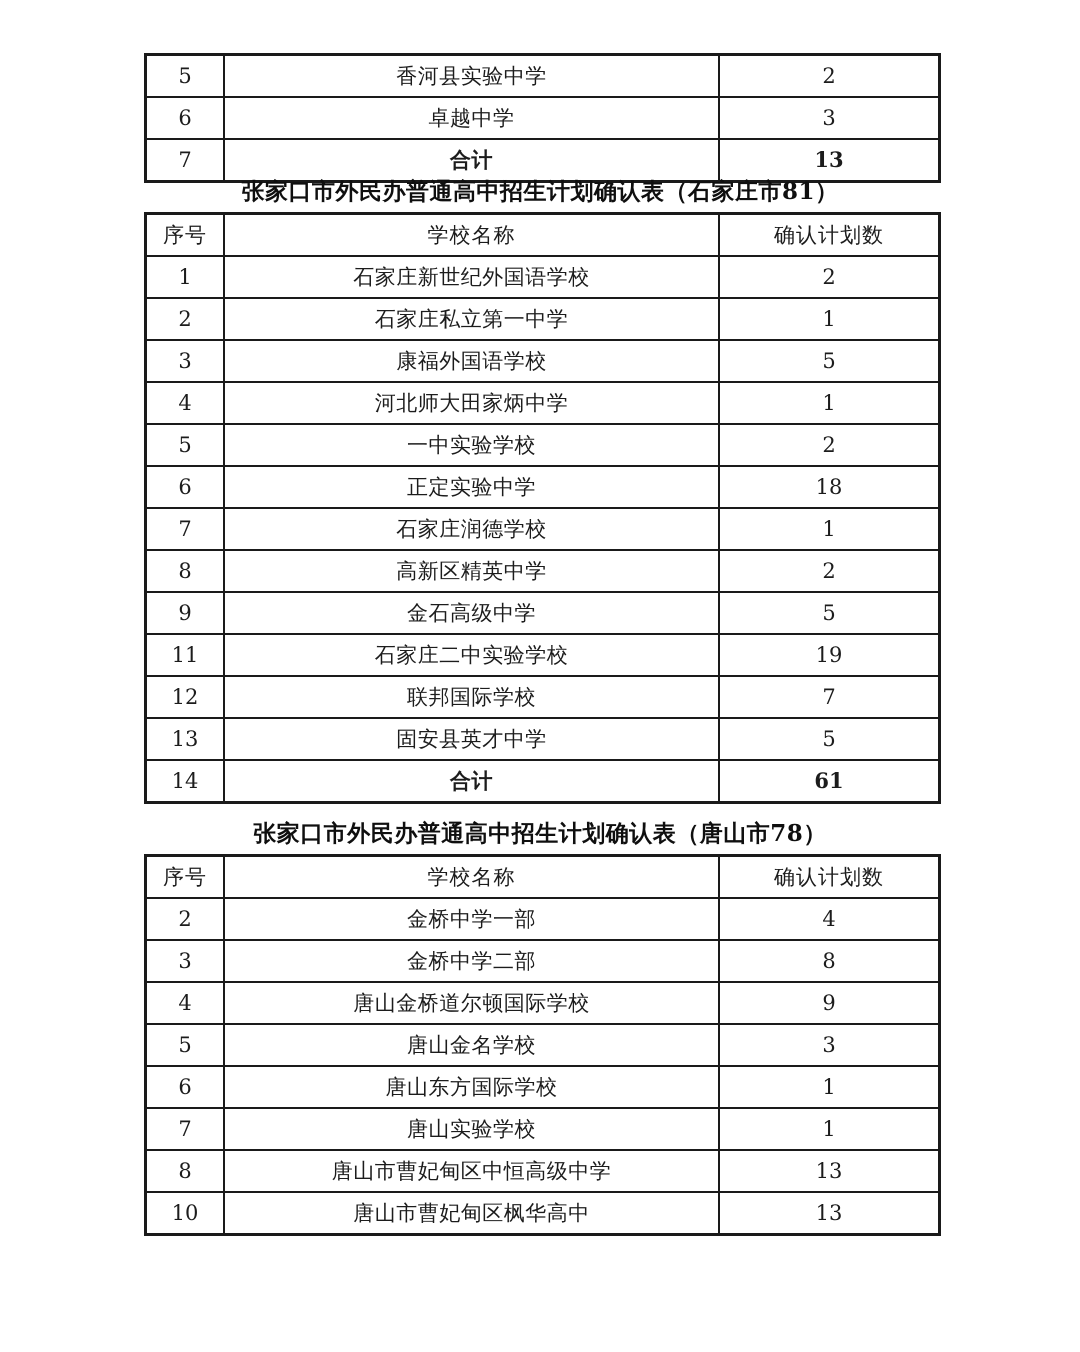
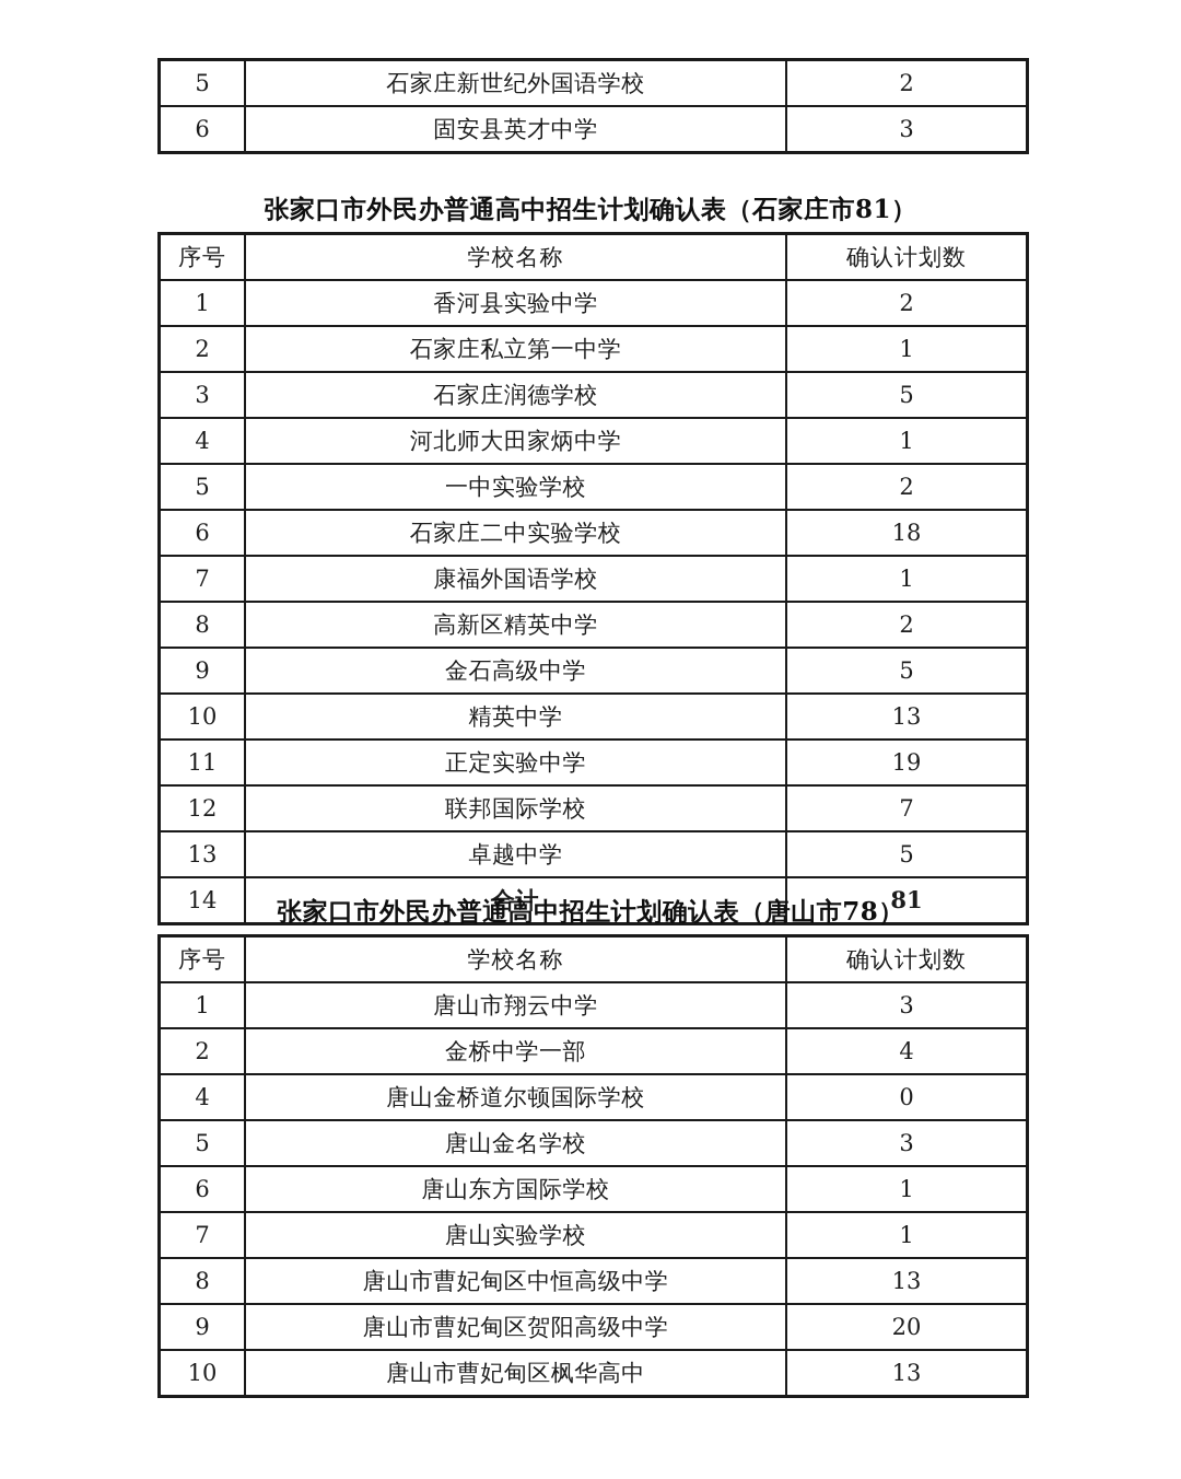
- 5	香河县实验中学	2
+ 5	石家庄新世纪外国语学校	2
- 6	卓越中学	3
+ 6	固安县英才中学	3
- 7	合计	13
  张家口市外民办普通高中招生计划确认表（石家庄市81）
  序号	学校名称	确认计划数
- 1	石家庄新世纪外国语学校	2
+ 1	香河县实验中学	2
  2	石家庄私立第一中学	1
- 3	康福外国语学校	5
+ 3	石家庄润德学校	5
  4	河北师大田家炳中学	1
  5	一中实验学校	2
- 6	正定实验中学	18
+ 6	石家庄二中实验学校	18
- 7	石家庄润德学校	1
+ 7	康福外国语学校	1
  8	高新区精英中学	2
  9	金石高级中学	5
+ 10	精英中学	13
- 11	石家庄二中实验学校	19
+ 11	正定实验中学	19
  12	联邦国际学校	7
- 13	固安县英才中学	5
+ 13	卓越中学	5
- 14	合计	61
+ 14	合计	81
  张家口市外民办普通高中招生计划确认表（唐山市78）
  序号	学校名称	确认计划数
+ 1	唐山市翔云中学	3
  2	金桥中学一部	4
- 3	金桥中学二部	8
- 4	唐山金桥道尔顿国际学校	9
+ 4	唐山金桥道尔顿国际学校	0
  5	唐山金名学校	3
  6	唐山东方国际学校	1
  7	唐山实验学校	1
  8	唐山市曹妃甸区中恒高级中学	13
+ 9	唐山市曹妃甸区贺阳高级中学	20
  10	唐山市曹妃甸区枫华高中	13
